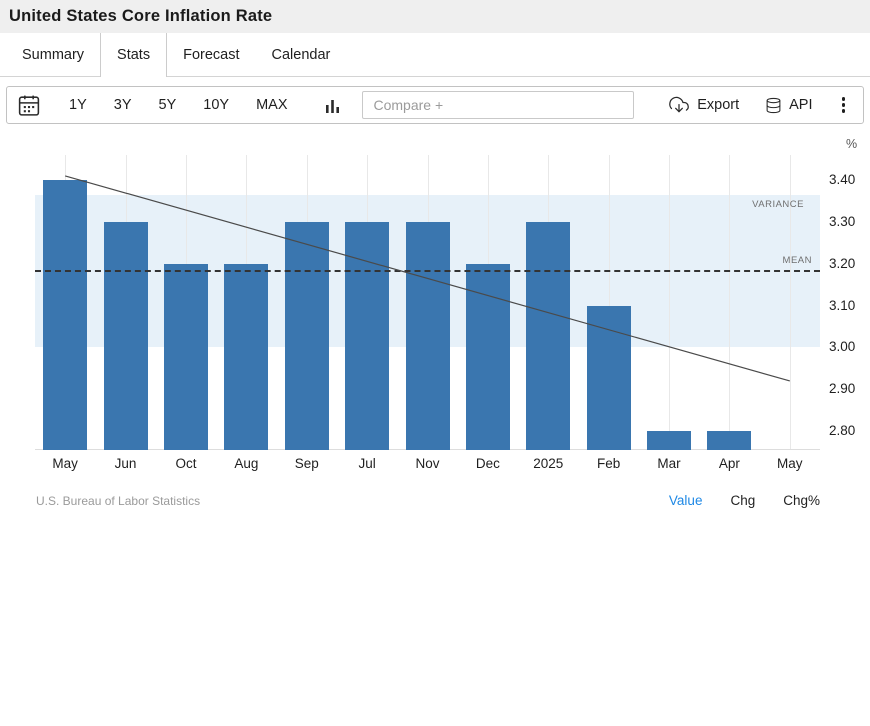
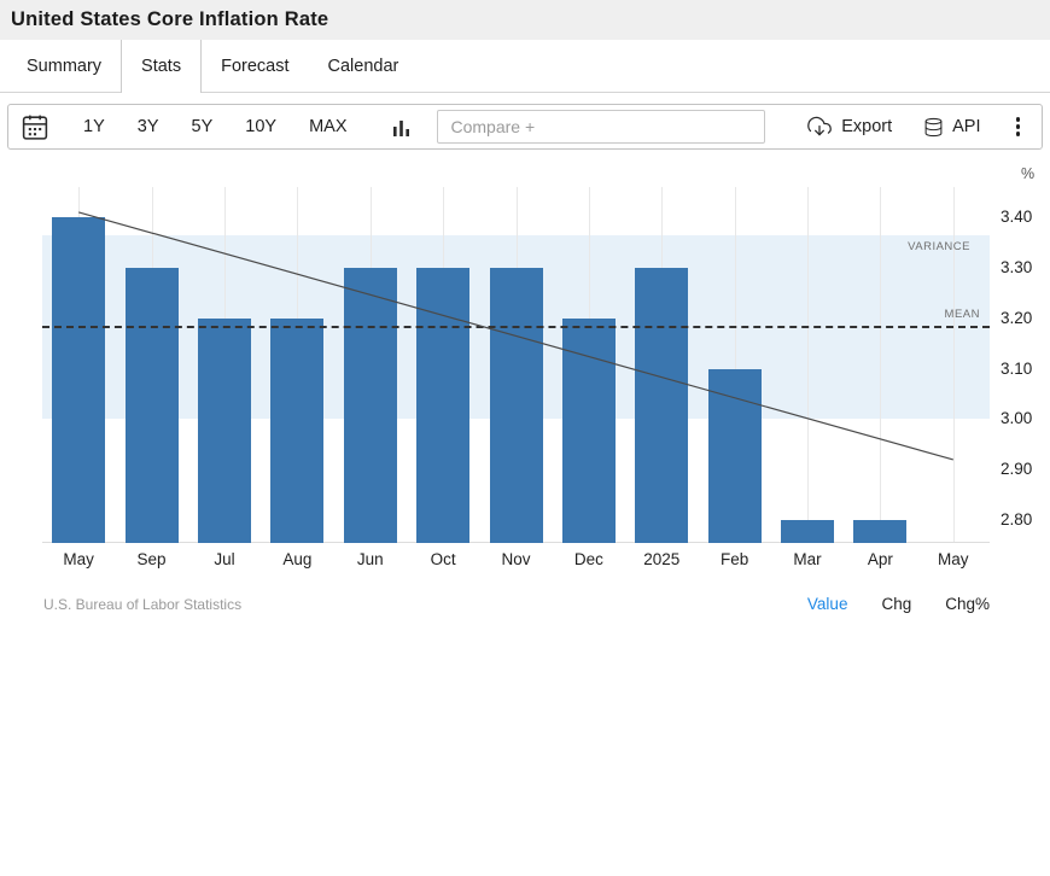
  United States Core Inflation Rate
  Summary
  Stats
  Forecast
  Calendar
  1Y
  3Y
  5Y
  10Y
  MAX
  Compare +
  Export
  API
  %
  VARIANCE
  MEAN
  3.40
  3.30
  3.20
  3.10
  3.00
  2.90
  2.80
  May
- Jun
+ Sep
- Oct
+ Jul
  Aug
- Sep
+ Jun
- Jul
+ Oct
  Nov
  Dec
  2025
  Feb
  Mar
  Apr
  May
  U.S. Bureau of Labor Statistics
  Value
  Chg
  Chg%
